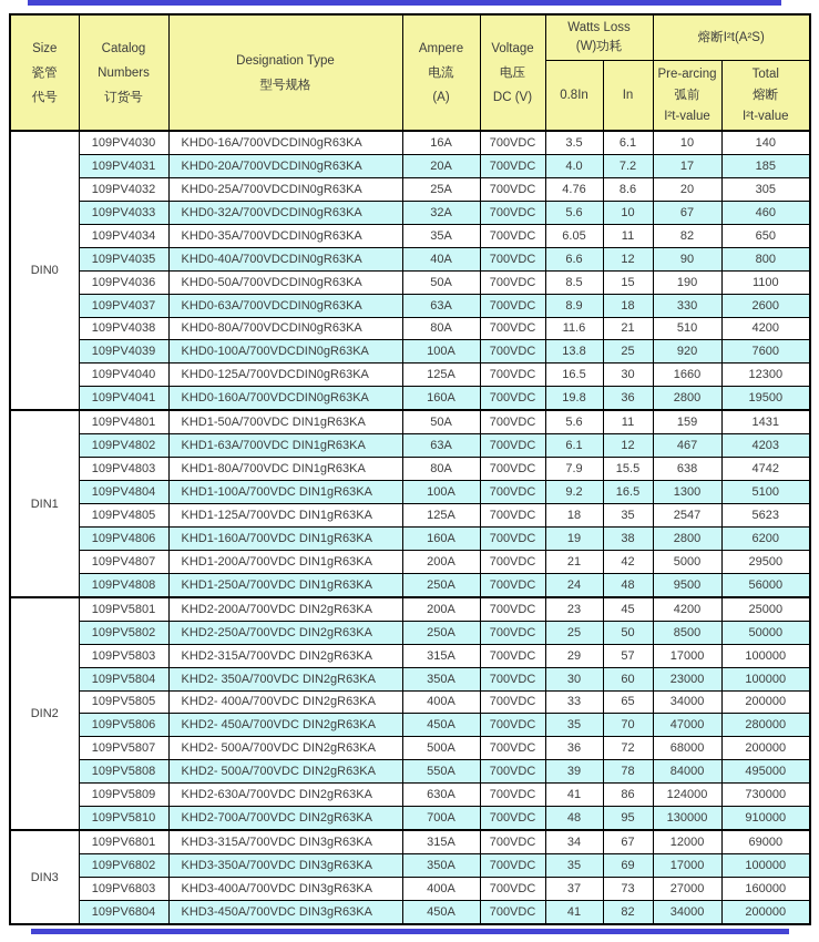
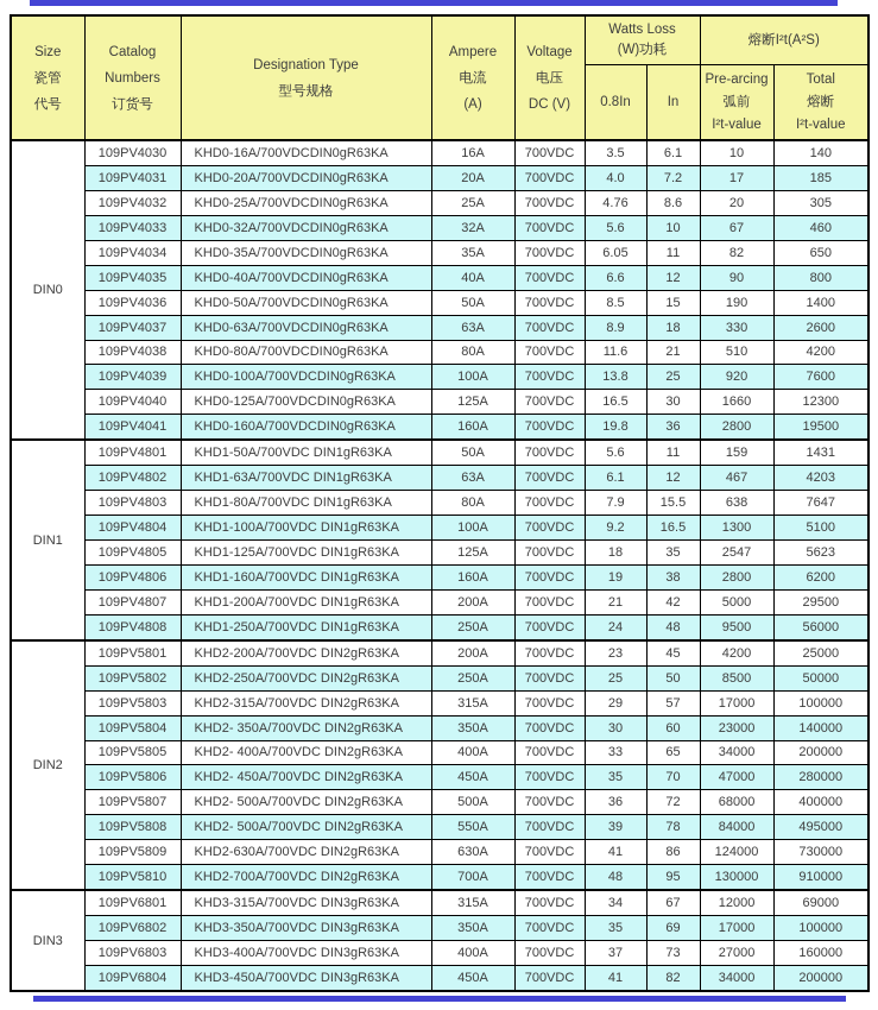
  Size 瓷管 代号	Catalog Numbers 订货号	Designation Type 型号规格	Ampere 电流 (A)	Voltage 电压 DC (V)	Watts Loss (W)功耗	熔断I²t(A²S)
  0.8In	In	Pre-arcing 弧前 I²t-value	Total 熔断 I²t-value
  DIN0	109PV4030	KHD0-16A/700VDCDIN0gR63KA	16A	700VDC	3.5	6.1	10	140
  109PV4031	KHD0-20A/700VDCDIN0gR63KA	20A	700VDC	4.0	7.2	17	185
  109PV4032	KHD0-25A/700VDCDIN0gR63KA	25A	700VDC	4.76	8.6	20	305
  109PV4033	KHD0-32A/700VDCDIN0gR63KA	32A	700VDC	5.6	10	67	460
  109PV4034	KHD0-35A/700VDCDIN0gR63KA	35A	700VDC	6.05	11	82	650
  109PV4035	KHD0-40A/700VDCDIN0gR63KA	40A	700VDC	6.6	12	90	800
- 109PV4036	KHD0-50A/700VDCDIN0gR63KA	50A	700VDC	8.5	15	190	1100
+ 109PV4036	KHD0-50A/700VDCDIN0gR63KA	50A	700VDC	8.5	15	190	1400
  109PV4037	KHD0-63A/700VDCDIN0gR63KA	63A	700VDC	8.9	18	330	2600
  109PV4038	KHD0-80A/700VDCDIN0gR63KA	80A	700VDC	11.6	21	510	4200
  109PV4039	KHD0-100A/700VDCDIN0gR63KA	100A	700VDC	13.8	25	920	7600
  109PV4040	KHD0-125A/700VDCDIN0gR63KA	125A	700VDC	16.5	30	1660	12300
  109PV4041	KHD0-160A/700VDCDIN0gR63KA	160A	700VDC	19.8	36	2800	19500
  DIN1	109PV4801	KHD1-50A/700VDC DIN1gR63KA	50A	700VDC	5.6	11	159	1431
  109PV4802	KHD1-63A/700VDC DIN1gR63KA	63A	700VDC	6.1	12	467	4203
- 109PV4803	KHD1-80A/700VDC DIN1gR63KA	80A	700VDC	7.9	15.5	638	4742
+ 109PV4803	KHD1-80A/700VDC DIN1gR63KA	80A	700VDC	7.9	15.5	638	7647
  109PV4804	KHD1-100A/700VDC DIN1gR63KA	100A	700VDC	9.2	16.5	1300	5100
  109PV4805	KHD1-125A/700VDC DIN1gR63KA	125A	700VDC	18	35	2547	5623
  109PV4806	KHD1-160A/700VDC DIN1gR63KA	160A	700VDC	19	38	2800	6200
  109PV4807	KHD1-200A/700VDC DIN1gR63KA	200A	700VDC	21	42	5000	29500
  109PV4808	KHD1-250A/700VDC DIN1gR63KA	250A	700VDC	24	48	9500	56000
  DIN2	109PV5801	KHD2-200A/700VDC DIN2gR63KA	200A	700VDC	23	45	4200	25000
  109PV5802	KHD2-250A/700VDC DIN2gR63KA	250A	700VDC	25	50	8500	50000
  109PV5803	KHD2-315A/700VDC DIN2gR63KA	315A	700VDC	29	57	17000	100000
- 109PV5804	KHD2- 350A/700VDC DIN2gR63KA	350A	700VDC	30	60	23000	100000
+ 109PV5804	KHD2- 350A/700VDC DIN2gR63KA	350A	700VDC	30	60	23000	140000
  109PV5805	KHD2- 400A/700VDC DIN2gR63KA	400A	700VDC	33	65	34000	200000
  109PV5806	KHD2- 450A/700VDC DIN2gR63KA	450A	700VDC	35	70	47000	280000
- 109PV5807	KHD2- 500A/700VDC DIN2gR63KA	500A	700VDC	36	72	68000	200000
+ 109PV5807	KHD2- 500A/700VDC DIN2gR63KA	500A	700VDC	36	72	68000	400000
  109PV5808	KHD2- 500A/700VDC DIN2gR63KA	550A	700VDC	39	78	84000	495000
  109PV5809	KHD2-630A/700VDC DIN2gR63KA	630A	700VDC	41	86	124000	730000
  109PV5810	KHD2-700A/700VDC DIN2gR63KA	700A	700VDC	48	95	130000	910000
  DIN3	109PV6801	KHD3-315A/700VDC DIN3gR63KA	315A	700VDC	34	67	12000	69000
  109PV6802	KHD3-350A/700VDC DIN3gR63KA	350A	700VDC	35	69	17000	100000
  109PV6803	KHD3-400A/700VDC DIN3gR63KA	400A	700VDC	37	73	27000	160000
  109PV6804	KHD3-450A/700VDC DIN3gR63KA	450A	700VDC	41	82	34000	200000
